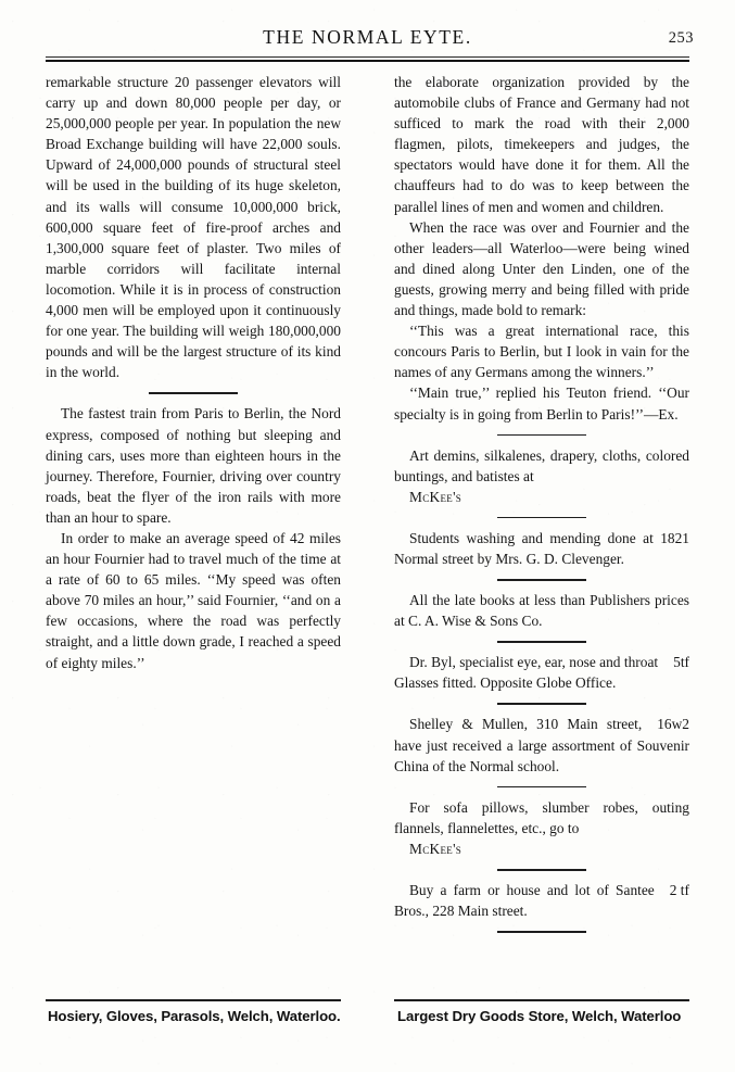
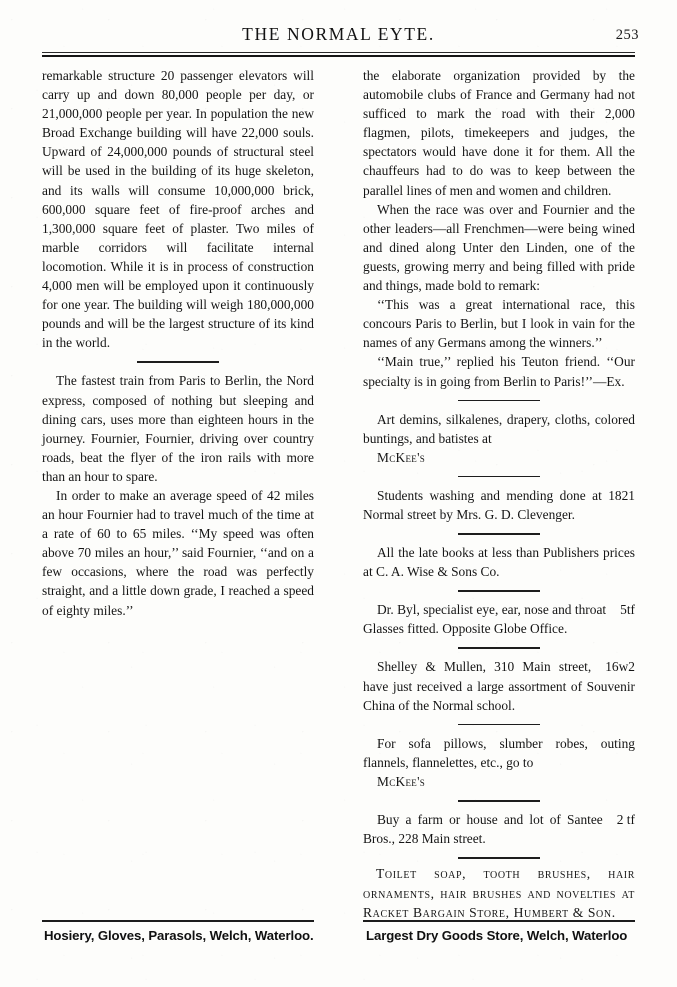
  THE NORMAL EYTE.
  253
- remarkable structure 20 passenger elevators will carry up and down 80,000 people per day, or 25,000,000 people per year. In population the new Broad Exchange building will have 22,000 souls. Upward of 24,000,000 pounds of structural steel will be used in the building of its huge skeleton, and its walls will consume 10,000,000 brick, 600,000 square feet of fire-proof arches and 1,300,000 square feet of plaster. Two miles of marble corridors will facilitate internal locomotion. While it is in process of construction 4,000 men will be employed upon it continuously for one year. The building will weigh 180,000,000 pounds and will be the largest structure of its kind in the world.
+ remarkable structure 20 passenger elevators will carry up and down 80,000 people per day, or 21,000,000 people per year. In population the new Broad Exchange building will have 22,000 souls. Upward of 24,000,000 pounds of structural steel will be used in the building of its huge skeleton, and its walls will consume 10,000,000 brick, 600,000 square feet of fire-proof arches and 1,300,000 square feet of plaster. Two miles of marble corridors will facilitate internal locomotion. While it is in process of construction 4,000 men will be employed upon it continuously for one year. The building will weigh 180,000,000 pounds and will be the largest structure of its kind in the world.
- The fastest train from Paris to Berlin, the Nord express, composed of nothing but sleeping and dining cars, uses more than eighteen hours in the journey. Therefore, Fournier, driving over country roads, beat the flyer of the iron rails with more than an hour to spare.
+ The fastest train from Paris to Berlin, the Nord express, composed of nothing but sleeping and dining cars, uses more than eighteen hours in the journey. Fournier, Fournier, driving over country roads, beat the flyer of the iron rails with more than an hour to spare.
  In order to make an average speed of 42 miles an hour Fournier had to travel much of the time at a rate of 60 to 65 miles. ‘‘My speed was often above 70 miles an hour,’’ said Fournier, ‘‘and on a few occasions, where the road was perfectly straight, and a little down grade, I reached a speed of eighty miles.’’
  the elaborate organization provided by the automobile clubs of France and Germany had not sufficed to mark the road with their 2,000 flagmen, pilots, timekeepers and judges, the spectators would have done it for them. All the chauffeurs had to do was to keep between the parallel lines of men and women and children.
- When the race was over and Fournier and the other leaders—all Waterloo—were being wined and dined along Unter den Linden, one of the guests, growing merry and being filled with pride and things, made bold to remark:
+ When the race was over and Fournier and the other leaders—all Frenchmen—were being wined and dined along Unter den Linden, one of the guests, growing merry and being filled with pride and things, made bold to remark:
  ‘‘This was a great international race, this concours Paris to Berlin, but I look in vain for the names of any Germans among the winners.’’
  ‘‘Main true,’’ replied his Teuton friend. ‘‘Our specialty is in going from Berlin to Paris!’’—Ex.
  Art demins, silkalenes, drapery, cloths, colored buntings, and batistes at
  McKee's
  Students washing and mending done at 1821 Normal street by Mrs. G. D. Clevenger.
  All the late books at less than Publishers prices at C. A. Wise & Sons Co.
  5tf
  Dr. Byl, specialist eye, ear, nose and throat Glasses fitted. Opposite Globe Office.
  16w2
  Shelley & Mullen, 310 Main street, have just received a large assortment of Souvenir China of the Normal school.
  For sofa pillows, slumber robes, outing flannels, flannelettes, etc., go to
  McKee's
  2 tf
  Buy a farm or house and lot of Santee Bros., 228 Main street.
+ Toilet soap, tooth brushes, hair ornaments, hair brushes and novelties at Racket Bargain Store, Humbert & Son.
  Hosiery, Gloves, Parasols, Welch, Waterloo.
  Largest Dry Goods Store, Welch, Waterloo
